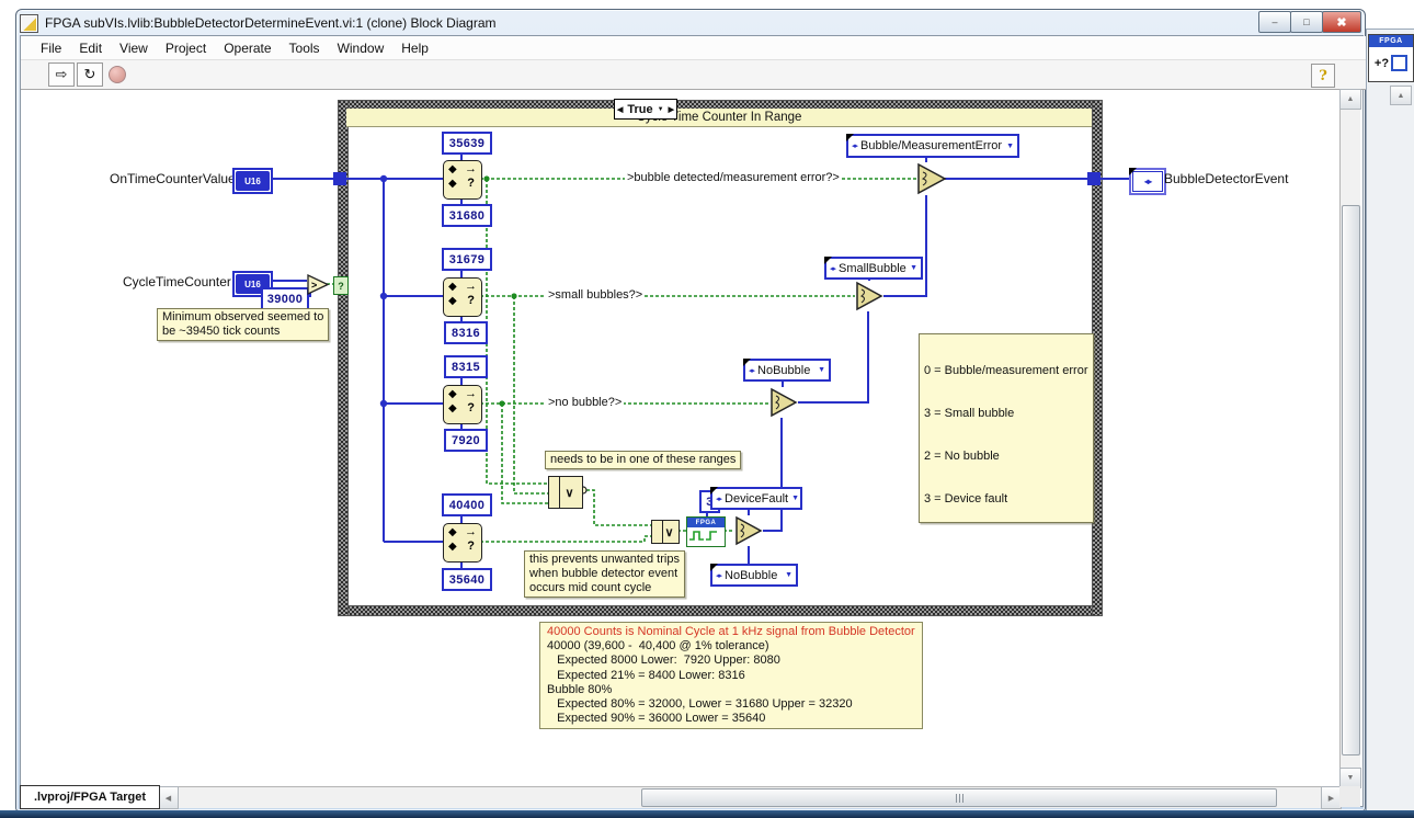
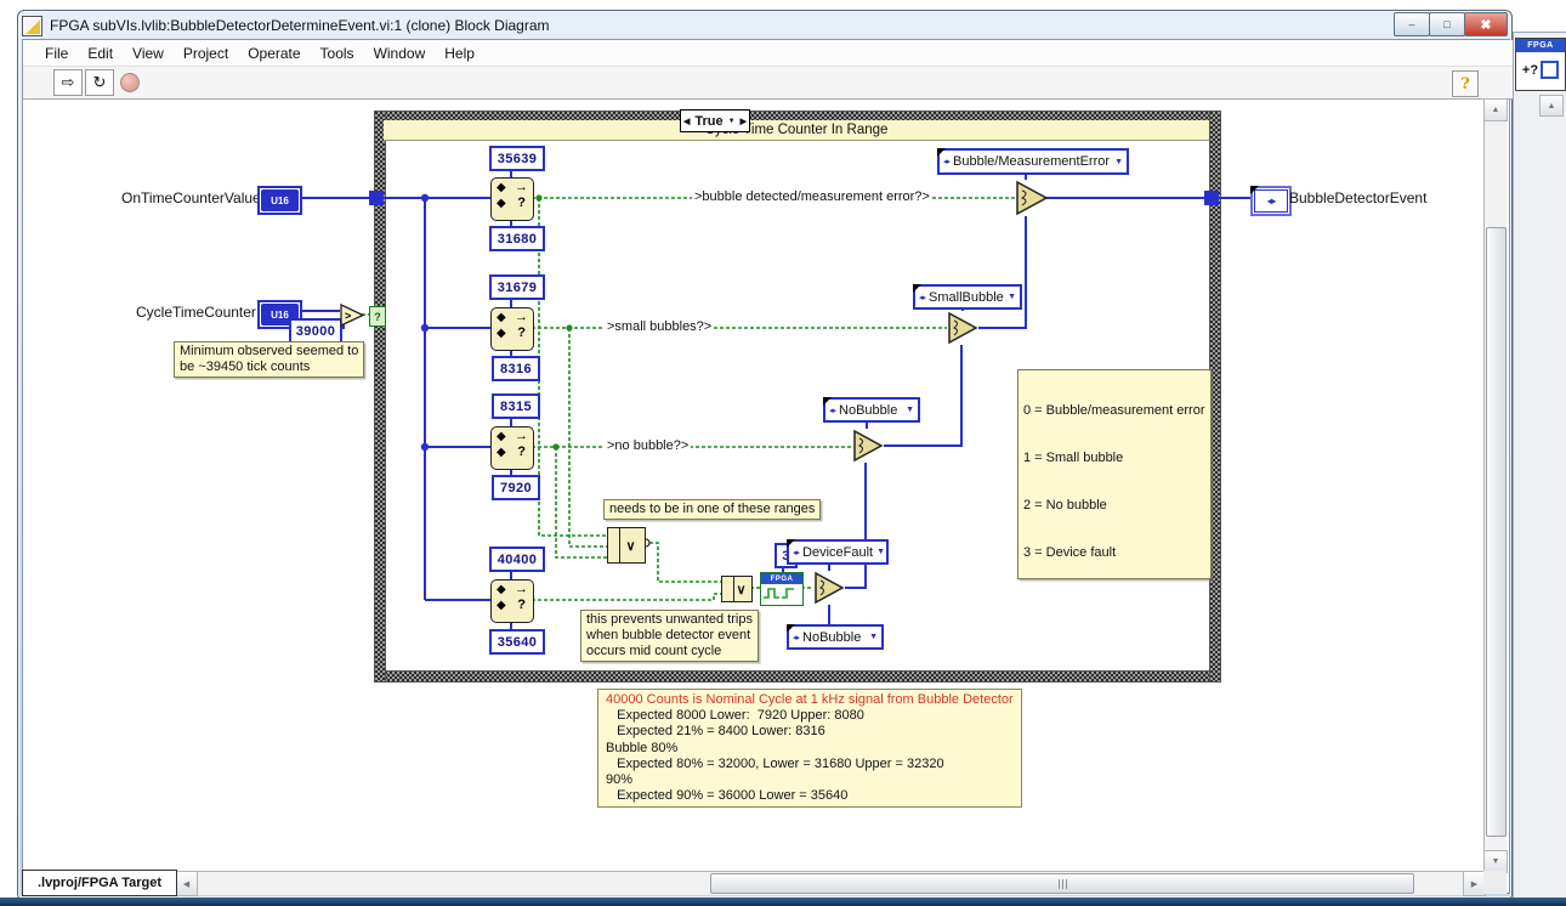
  FPGA subVIs.lvlib:BubbleDetectorDetermineEvent.vi:1 (clone) Block Diagram
  –
  □
  ✖
  File
  Edit
  View
  Project
  Operate
  Tools
  Window
  Help
  ⇨
  ↻
  ?
  .lvproj/FPGA Target
  +?
  ime Counter In Range
  True
  OnTimeCounterValu
  U16
  CycleTimeCounter
  U16
  39000
  >
  ?
  Minimum observed seemed to
  be ~39450 tick counts
  35639
  ◆
  ◆
  →
  ?
  31680
  31679
  ◆
  ◆
  →
  ?
  8316
  8315
  ◆
  ◆
  →
  ?
  7920
  40400
  ◆
  ◆
  →
  ?
  35640
  >bubble detected/measurement error?>
  >small bubbles?>
  >no bubble?>
  needs to be in one of these ranges
  this prevents unwanted trips
  when bubble detector event
  occurs mid count cycle
  0 = Bubble/measurement error
- 3 = Small bubble
+ 1 = Small bubble
  2 = No bubble
  3 = Device fault
  ∨
  ∨
  Bubble/MeasurementError
  SmallBubble
  NoBubble
  DeviceFault
  NoBubble
  ◂▸
  BubbleDetectorEvent
  40000 Counts is Nominal Cycle at 1 kHz signal from Bubble Detector
- 40000 (39,600 - 40,400 @ 1% tolerance)
  Expected 8000 Lower: 7920 Upper: 8080
  Expected 21% = 8400 Lower: 8316
  Bubble 80%
  Expected 80% = 32000, Lower = 31680 Upper = 32320
+ 90%
  Expected 90% = 36000 Lower = 35640
